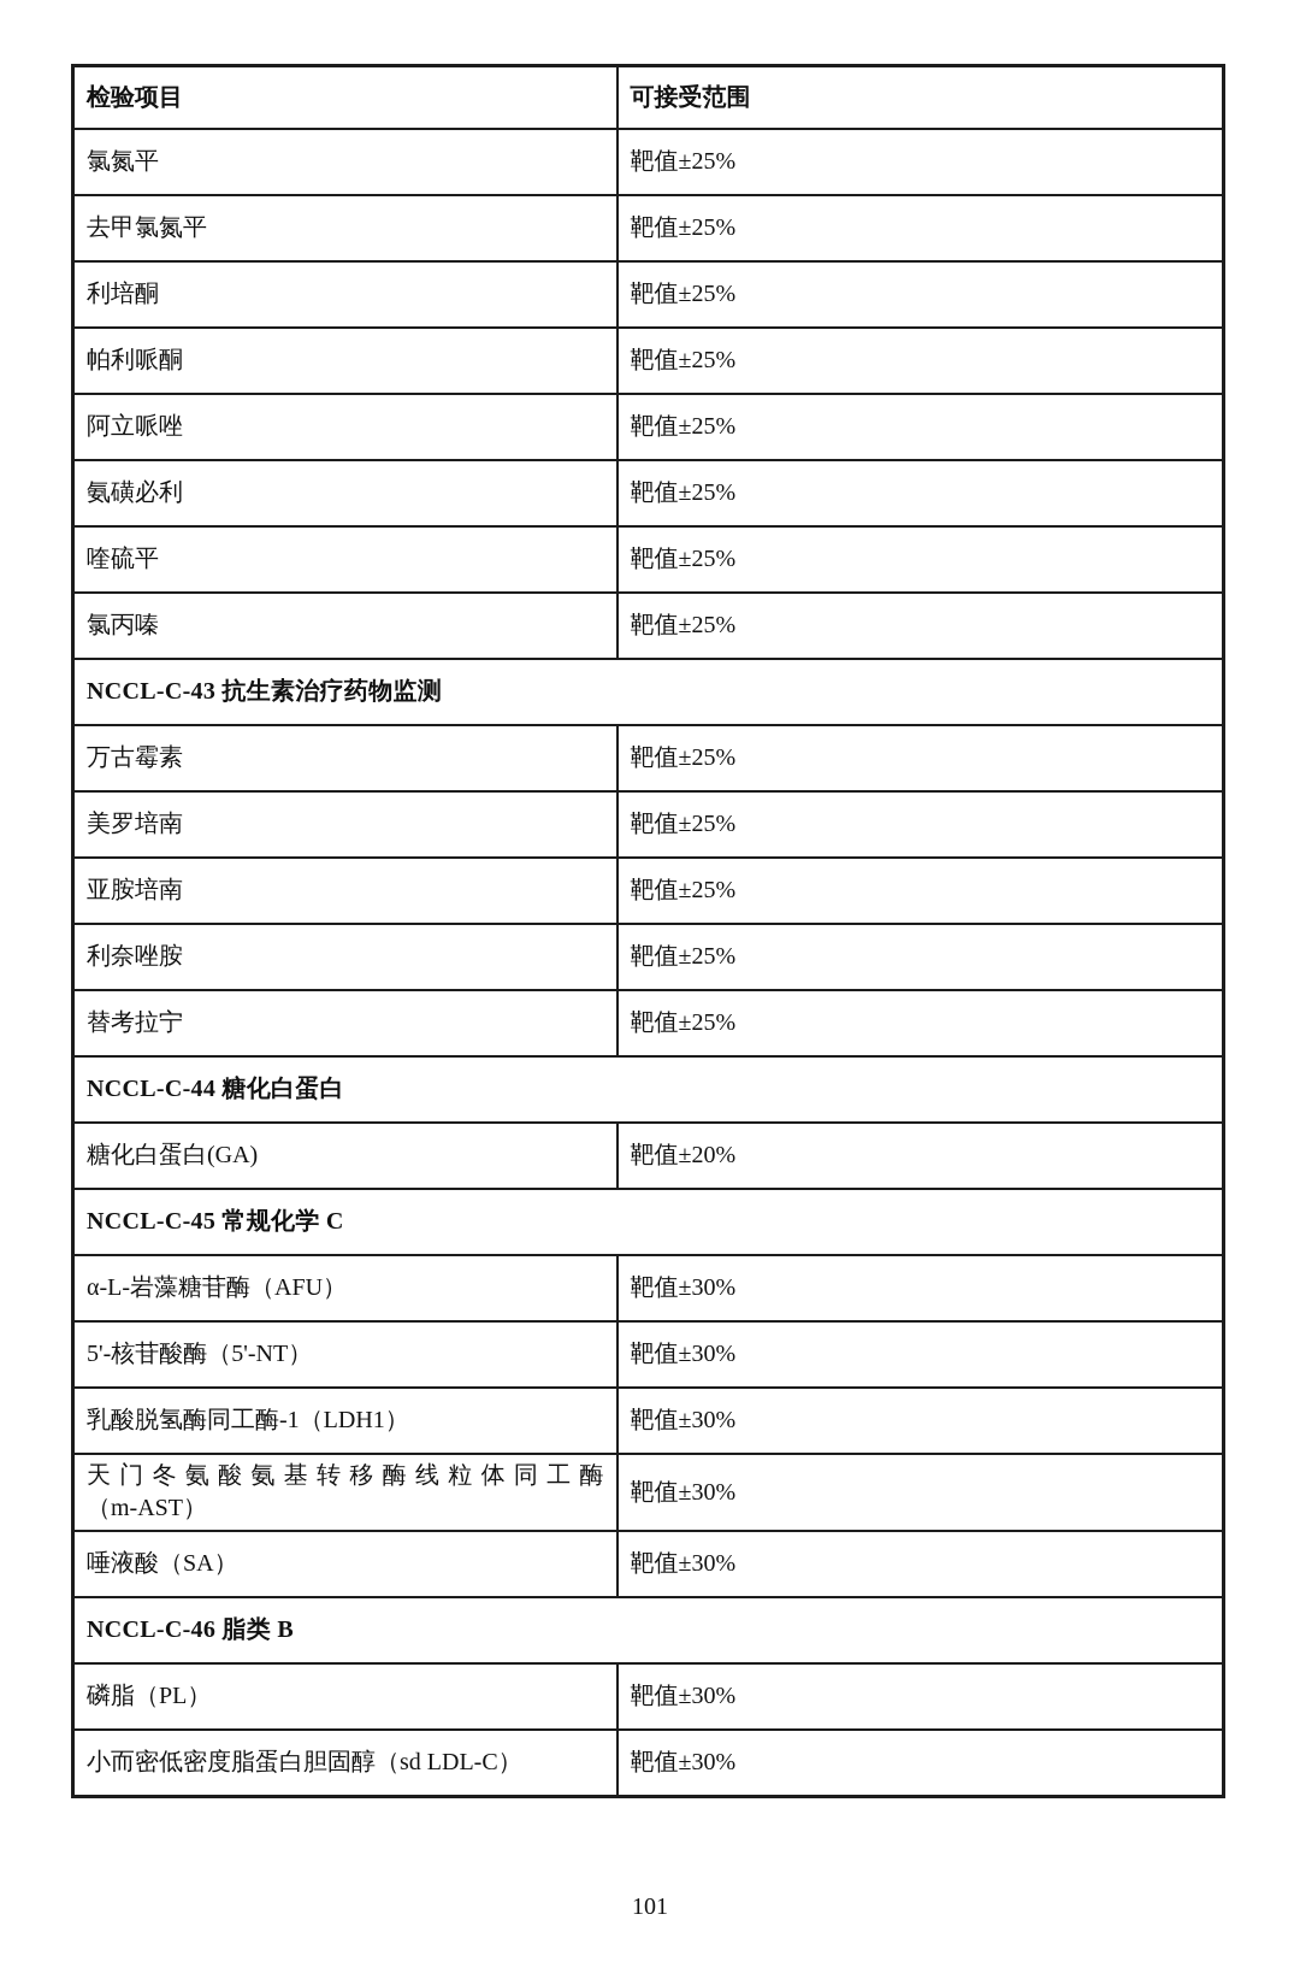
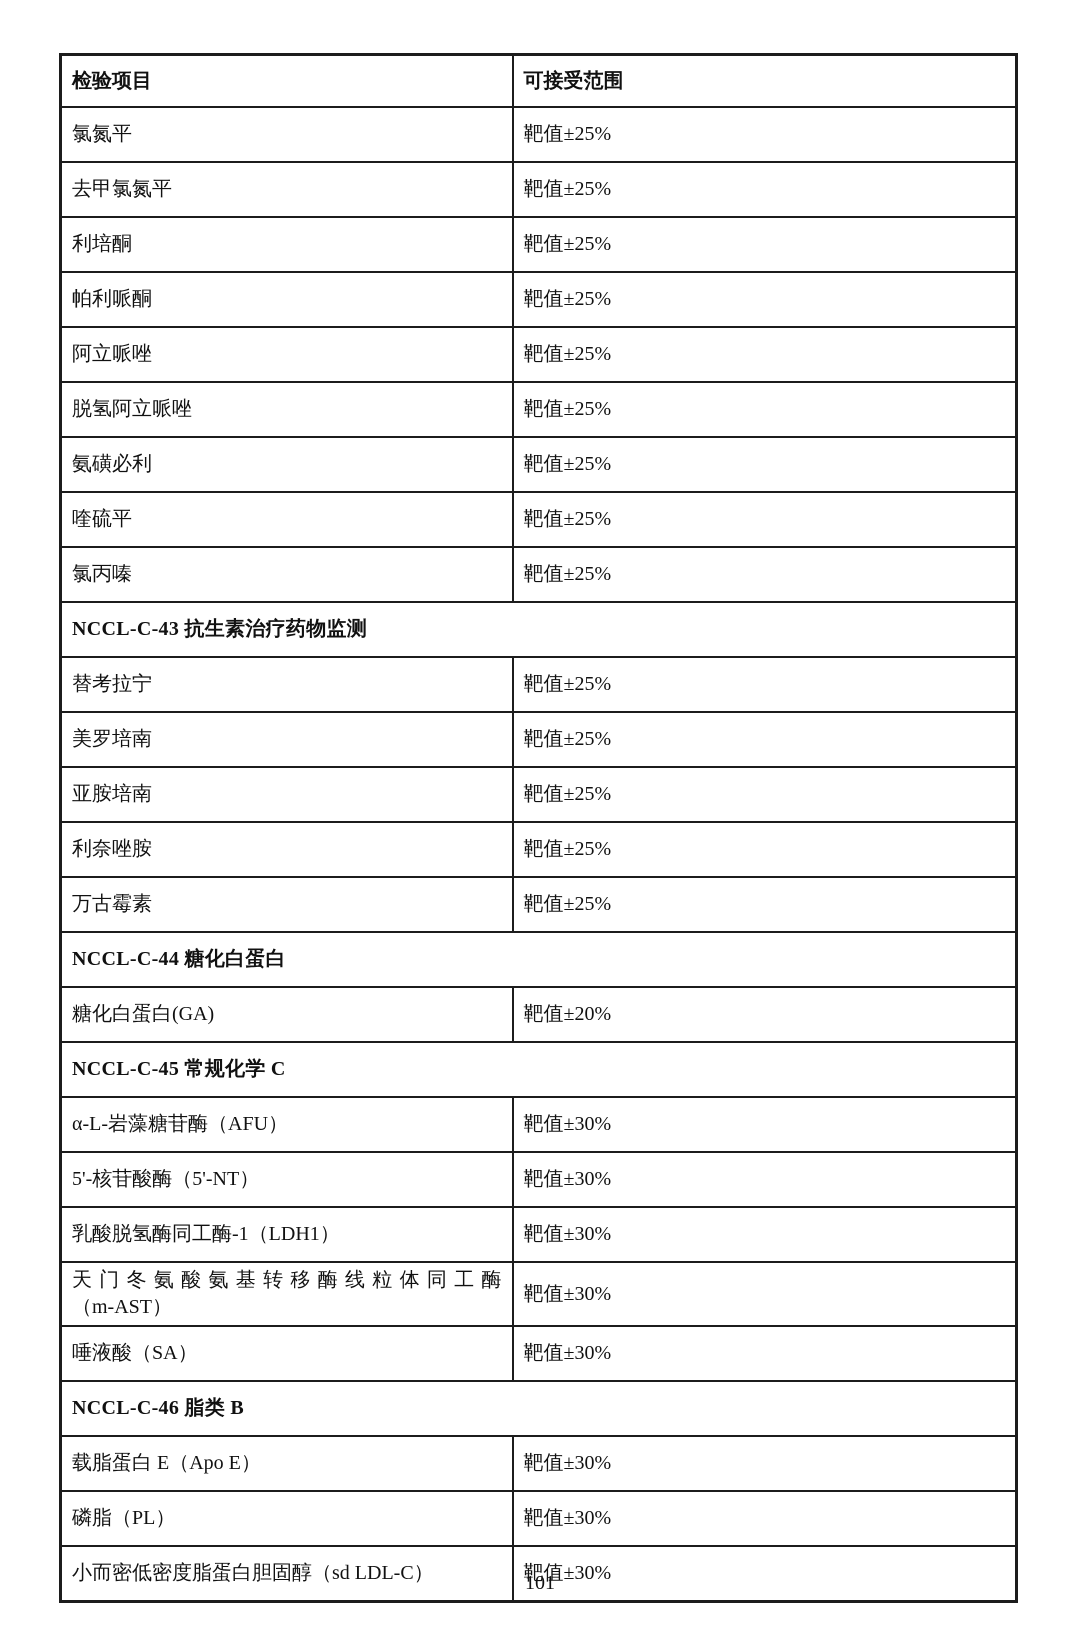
  检验项目	可接受范围
  氯氮平	靶值±25%
  去甲氯氮平	靶值±25%
  利培酮	靶值±25%
  帕利哌酮	靶值±25%
  阿立哌唑	靶值±25%
+ 脱氢阿立哌唑	靶值±25%
  氨磺必利	靶值±25%
  喹硫平	靶值±25%
  氯丙嗪	靶值±25%
  NCCL-C-43 抗生素治疗药物监测
- 万古霉素	靶值±25%
+ 替考拉宁	靶值±25%
  美罗培南	靶值±25%
  亚胺培南	靶值±25%
  利奈唑胺	靶值±25%
- 替考拉宁	靶值±25%
+ 万古霉素	靶值±25%
  NCCL-C-44 糖化白蛋白
  糖化白蛋白(GA)	靶值±20%
  NCCL-C-45 常规化学 C
  α-L-岩藻糖苷酶（AFU）	靶值±30%
  5'-核苷酸酶（5'-NT）	靶值±30%
  乳酸脱氢酶同工酶-1（LDH1）	靶值±30%
  天门冬氨酸氨基转移酶线粒体同工酶（m-AST）	靶值±30%
  唾液酸（SA）	靶值±30%
  NCCL-C-46 脂类 B
+ 载脂蛋白 E（Apo E）	靶值±30%
  磷脂（PL）	靶值±30%
  小而密低密度脂蛋白胆固醇（sd LDL-C）	靶值±30%
  101
